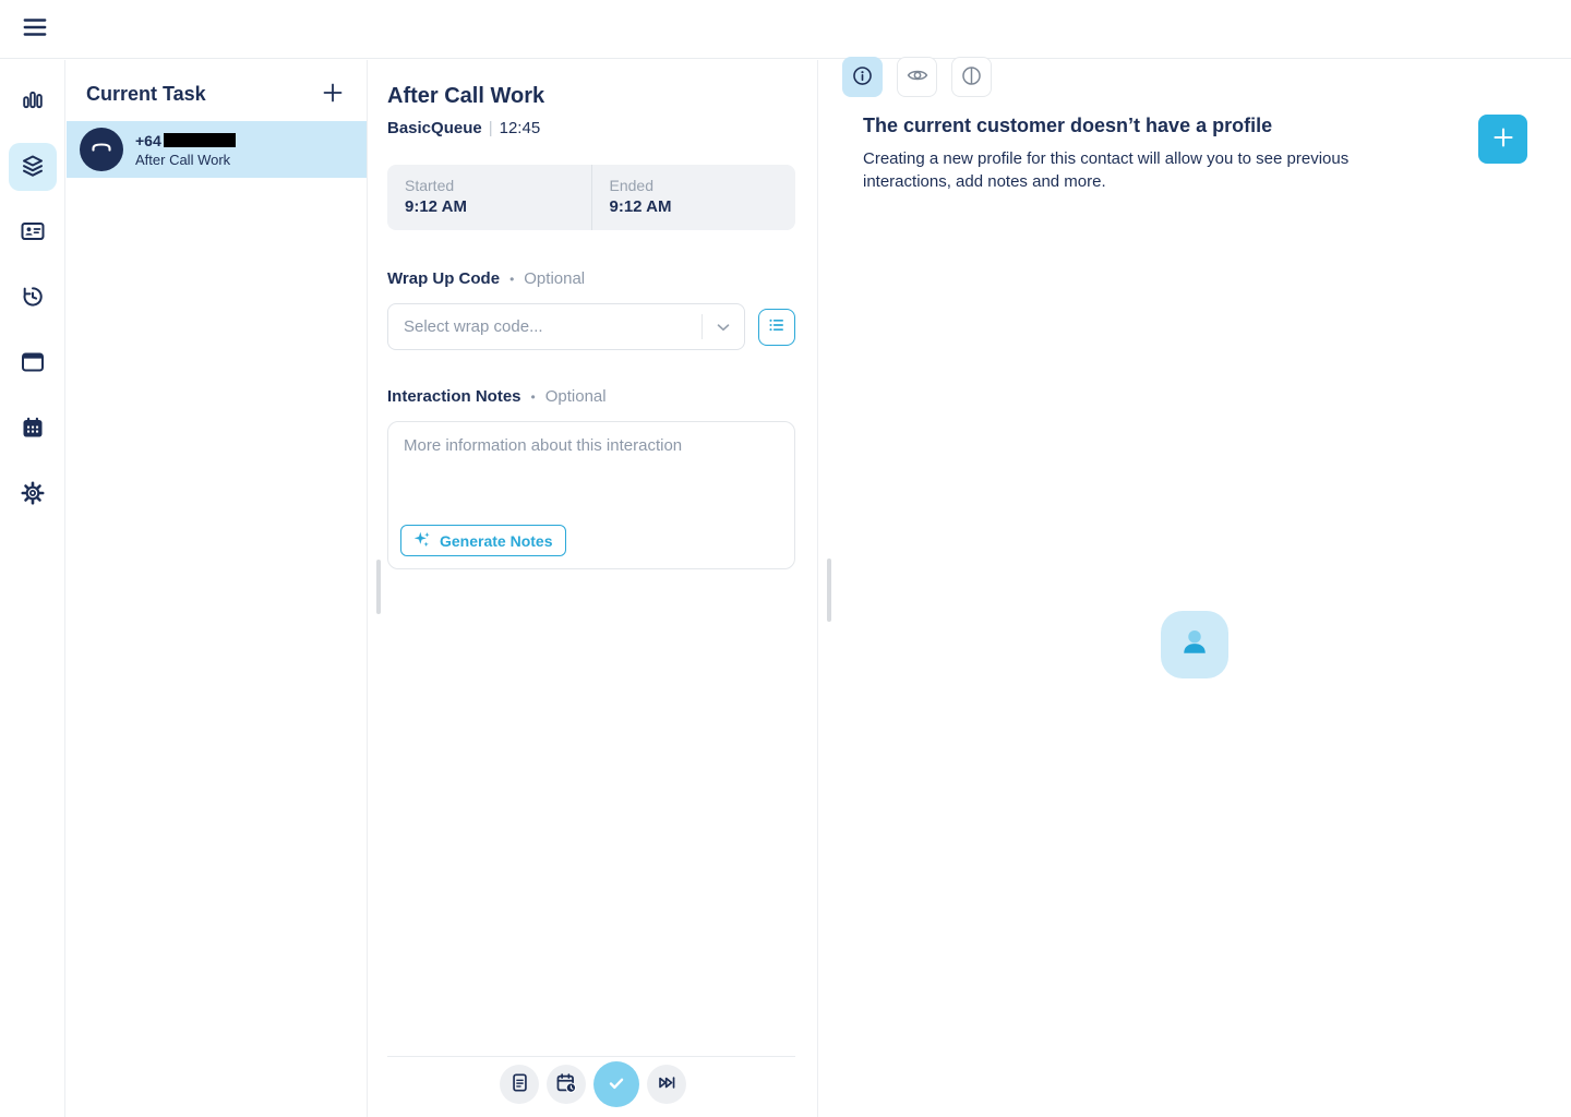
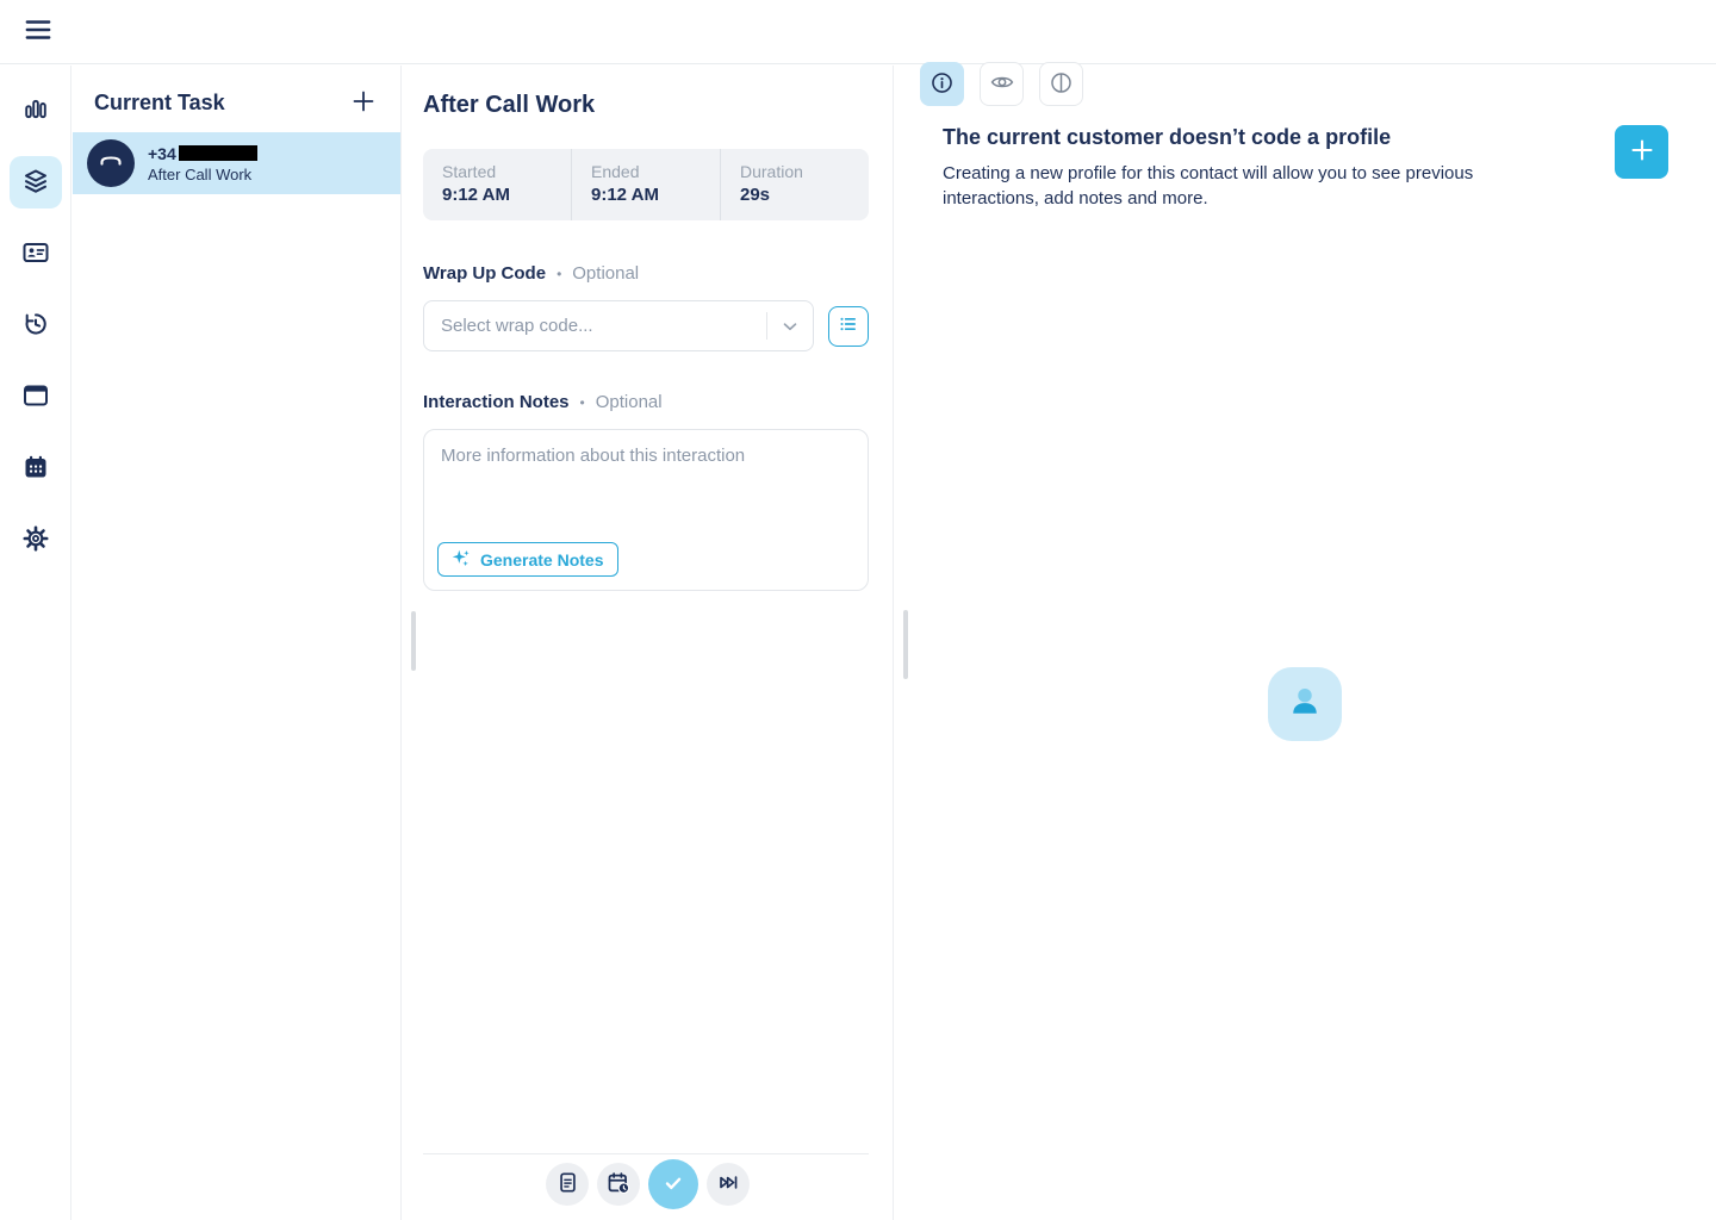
  Current Task
- +64
+ +34
  After Call Work
  After Call Work
- BasicQueue | 12:45
  Started
  9:12 AM
  Ended
  9:12 AM
+ Duration
+ 29s
  Wrap Up Code
  •
  Optional
  Select wrap code...
  Interaction Notes
  •
  Optional
  More information about this interaction
  Generate Notes
- The current customer doesn’t have a profile
+ The current customer doesn’t code a profile
  Creating a new profile for this contact will allow you to see previous interactions, add notes and more.
